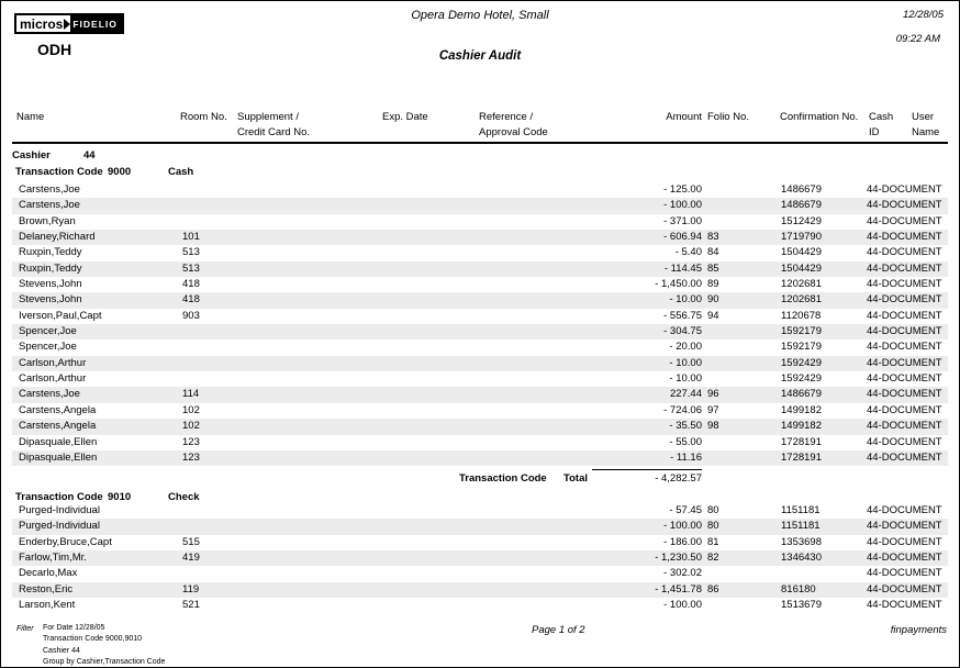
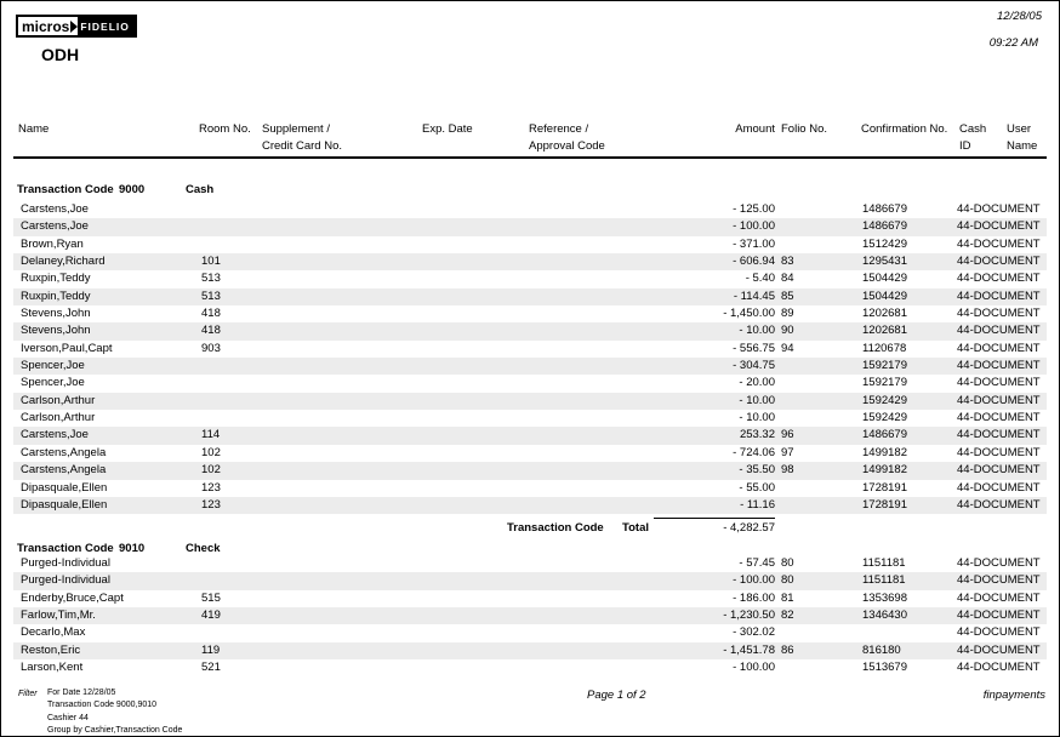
  micros
  FIDELIO
  ODH
- Opera Demo Hotel, Small
- Cashier Audit
  12/28/05
  09:22 AM
  Name
  Room No.
  Supplement /
  Credit Card No.
  Exp. Date
  Reference /
  Approval Code
  Amount
  Folio No.
  Confirmation No.
  Cash
  ID
  User
  Name
- Cashier
- 44
  Transaction Code
  9000
  Cash
  Carstens,Joe
  - 125.00
  1486679
  44-DOCUMENT
  Carstens,Joe
  - 100.00
  1486679
  44-DOCUMENT
  Brown,Ryan
  - 371.00
  1512429
  44-DOCUMENT
  Delaney,Richard
  101
  - 606.94
  83
- 1719790
+ 1295431
  44-DOCUMENT
  Ruxpin,Teddy
  513
  - 5.40
  84
  1504429
  44-DOCUMENT
  Ruxpin,Teddy
  513
  - 114.45
  85
  1504429
  44-DOCUMENT
  Stevens,John
  418
  - 1,450.00
  89
  1202681
  44-DOCUMENT
  Stevens,John
  418
  - 10.00
  90
  1202681
  44-DOCUMENT
  Iverson,Paul,Capt
  903
  - 556.75
  94
  1120678
  44-DOCUMENT
  Spencer,Joe
  - 304.75
  1592179
  44-DOCUMENT
  Spencer,Joe
  - 20.00
  1592179
  44-DOCUMENT
  Carlson,Arthur
  - 10.00
  1592429
  44-DOCUMENT
  Carlson,Arthur
  - 10.00
  1592429
  44-DOCUMENT
  Carstens,Joe
  114
- 227.44
+ 253.32
  96
  1486679
  44-DOCUMENT
  Carstens,Angela
  102
  - 724.06
  97
  1499182
  44-DOCUMENT
  Carstens,Angela
  102
  - 35.50
  98
  1499182
  44-DOCUMENT
  Dipasquale,Ellen
  123
  - 55.00
  1728191
  44-DOCUMENT
  Dipasquale,Ellen
  123
  - 11.16
  1728191
  44-DOCUMENT
  Transaction Code
  Total
  - 4,282.57
  Transaction Code
  9010
  Check
  Purged-Individual
  - 57.45
  80
  1151181
  44-DOCUMENT
  Purged-Individual
  - 100.00
  80
  1151181
  44-DOCUMENT
  Enderby,Bruce,Capt
  515
  - 186.00
  81
  1353698
  44-DOCUMENT
  Farlow,Tim,Mr.
  419
  - 1,230.50
  82
  1346430
  44-DOCUMENT
  Decarlo,Max
  - 302.02
  44-DOCUMENT
  Reston,Eric
  119
  - 1,451.78
  86
  816180
  44-DOCUMENT
  Larson,Kent
  521
  - 100.00
  1513679
  44-DOCUMENT
  Page 1 of 2
  finpayments
